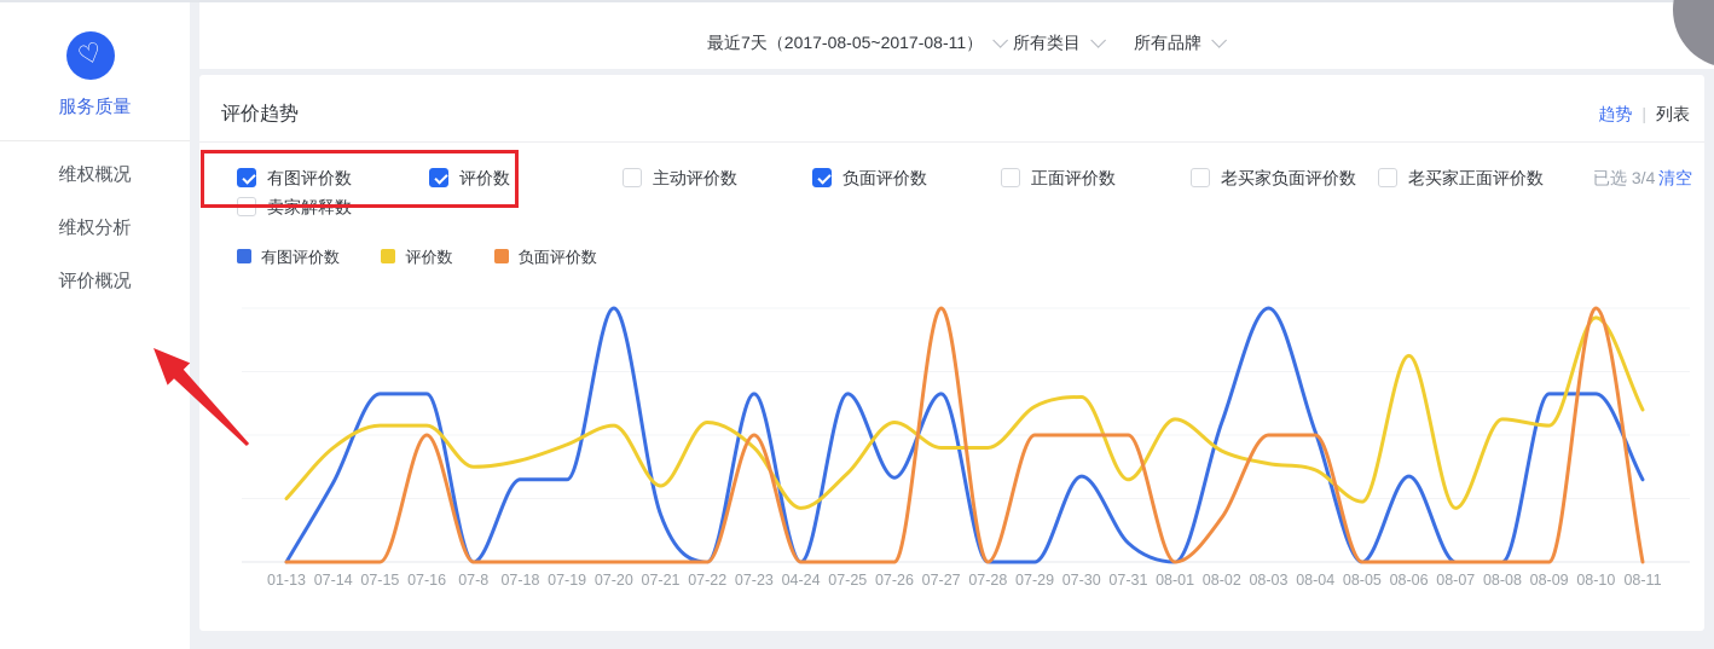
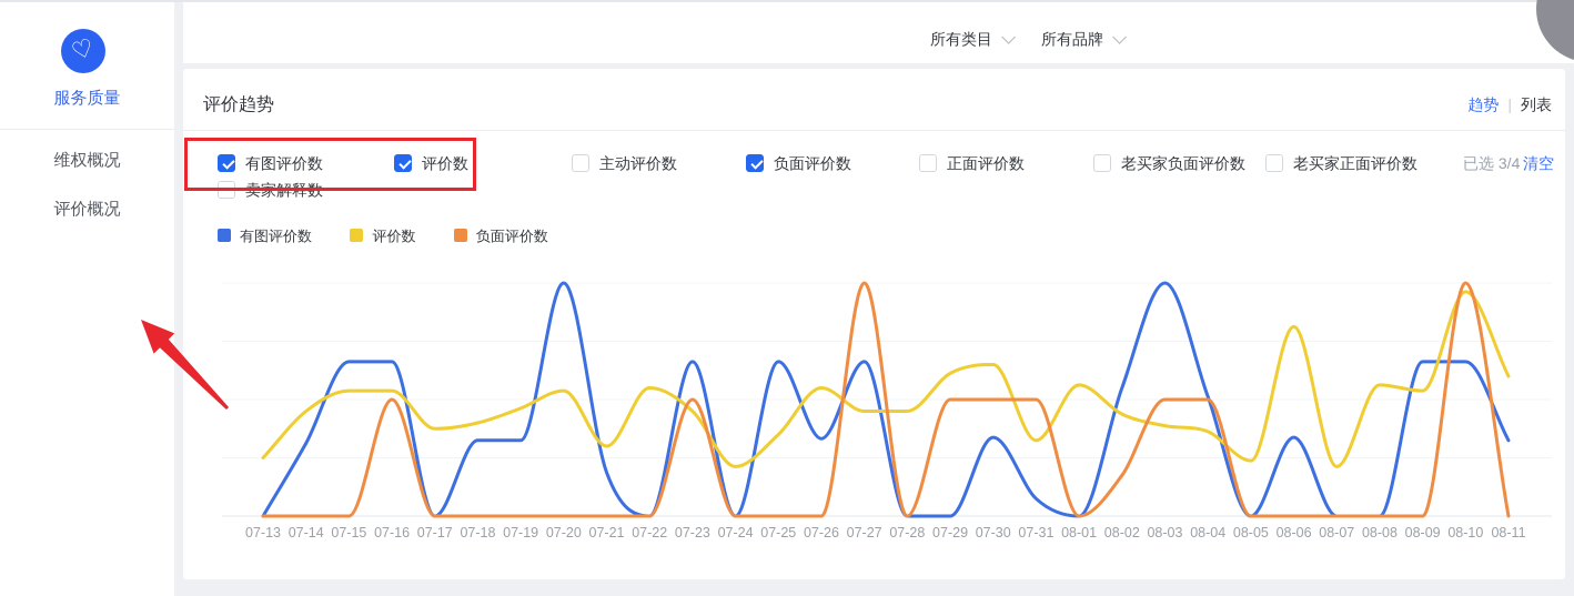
  服务质量
  维权概况
- 维权分析
  评价概况
- 最近7天（2017-08-05~2017-08-11）
  所有类目
  所有品牌
  评价趋势
  趋势 | 列表
  有图评价数
  评价数
  主动评价数
  负面评价数
  正面评价数
  老买家负面评价数
  老买家正面评价数
  卖家解释数
  已选 3/4
  清空
  有图评价数 评价数 负面评价数
- 01-13
+ 07-13
  07-14
  07-15
  07-16
- 07-8
+ 07-17
  07-18
  07-19
  07-20
  07-21
  07-22
  07-23
- 04-24
+ 07-24
  07-25
  07-26
  07-27
  07-28
  07-29
  07-30
  07-31
  08-01
  08-02
  08-03
  08-04
  08-05
  08-06
  08-07
  08-08
  08-09
  08-10
  08-11
